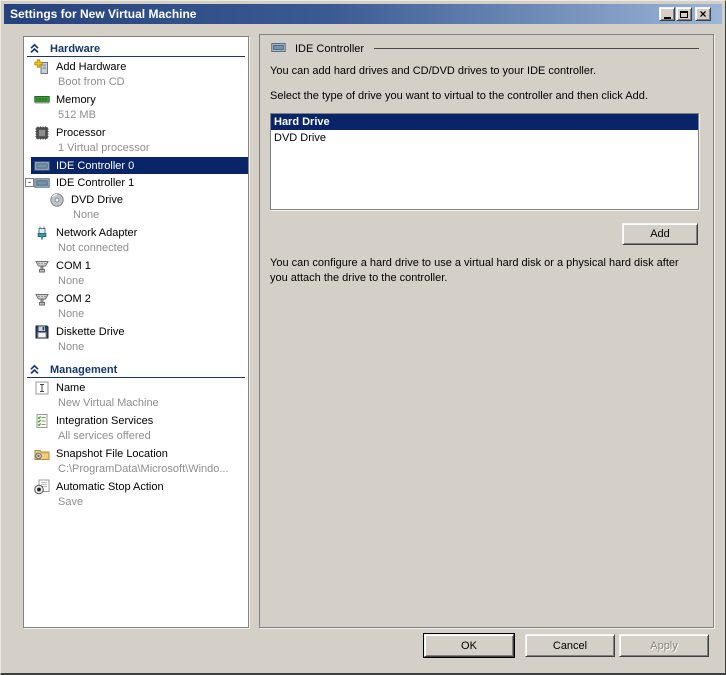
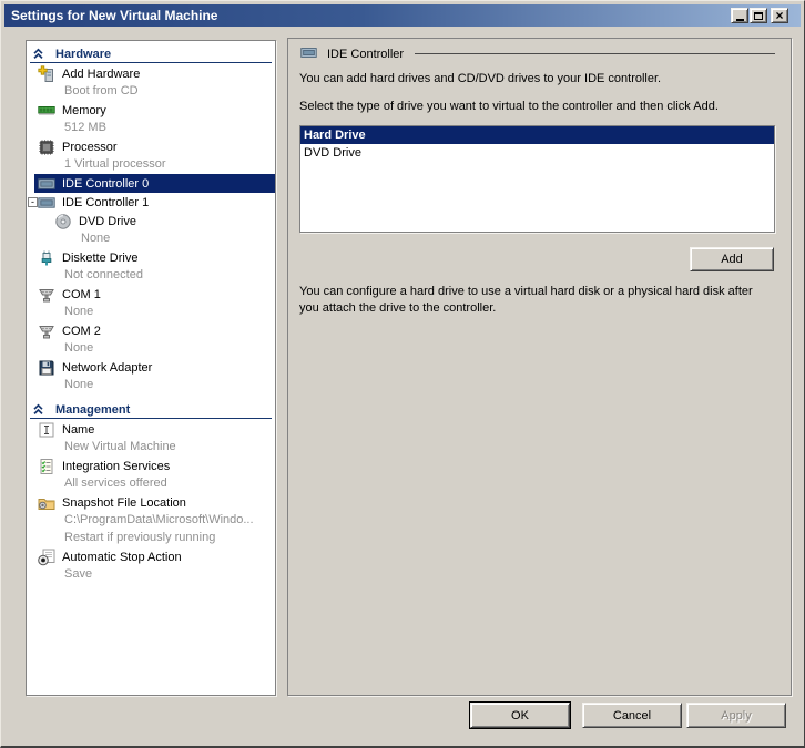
  Settings for New Virtual Machine
  ×
  Hardware
  Add Hardware
  Boot from CD
  Memory
  512 MB
  Processor
  1 Virtual processor
  IDE Controller 0
  -
  IDE Controller 1
  DVD Drive
  None
- Network Adapter
+ Diskette Drive
  Not connected
  COM 1
  None
  COM 2
  None
- Diskette Drive
+ Network Adapter
  None
  Management
  Name
  New Virtual Machine
  Integration Services
  All services offered
  Snapshot File Location
  C:\ProgramData\Microsoft\Windo...
+ Restart if previously running
  Automatic Stop Action
  Save
  IDE Controller
  You can add hard drives and CD/DVD drives to your IDE controller.
  Select the type of drive you want to virtual to the controller and then click Add.
  Hard Drive
  DVD Drive
  Add
  You can configure a hard drive to use a virtual hard disk or a physical hard disk after you attach the drive to the controller.
  OK
  Cancel
  Apply
